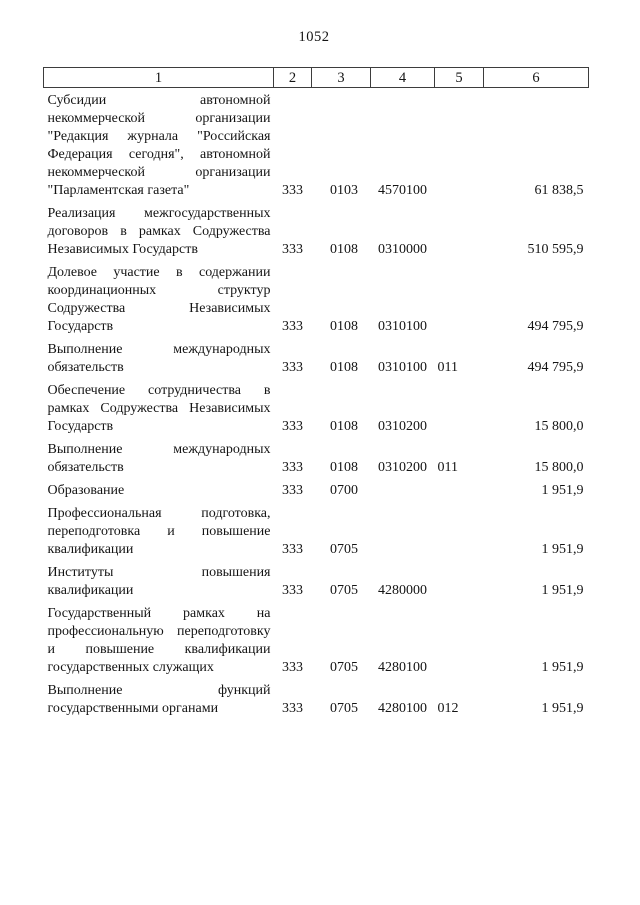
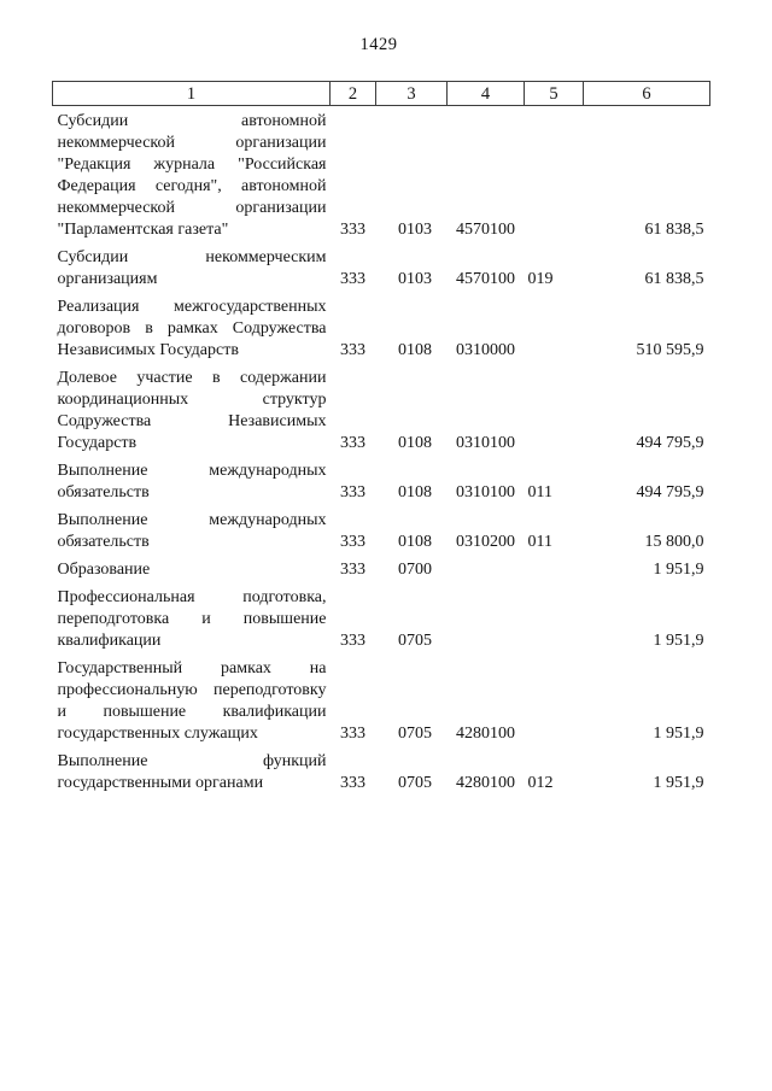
- 1052
+ 1429
  1	2	3	4	5	6
  Субсидии автономной некоммерческой организации "Редакция журнала "Российская Федерация сегодня", автономной некоммерческой организации "Парламентская газета"	333	0103	4570100		61 838,5
+ Субсидии некоммерческим организациям	333	0103	4570100	019	61 838,5
  Реализация межгосударственных договоров в рамках Содружества Независимых Государств	333	0108	0310000		510 595,9
  Долевое участие в содержании координационных структур Содружества Независимых Государств	333	0108	0310100		494 795,9
  Выполнение международных обязательств	333	0108	0310100	011	494 795,9
- Обеспечение сотрудничества в рамках Содружества Независимых Государств	333	0108	0310200		15 800,0
  Выполнение международных обязательств	333	0108	0310200	011	15 800,0
  Образование	333	0700			1 951,9
  Профессиональная подготовка, переподготовка и повышение квалификации	333	0705			1 951,9
- Институты повышения квалификации	333	0705	4280000		1 951,9
  Государственный рамках на профессиональную переподготовку и повышение квалификации государственных служащих	333	0705	4280100		1 951,9
  Выполнение функций государственными органами	333	0705	4280100	012	1 951,9
